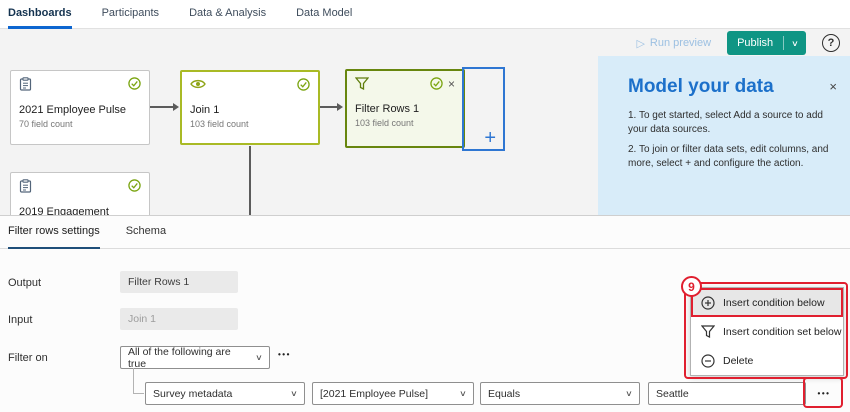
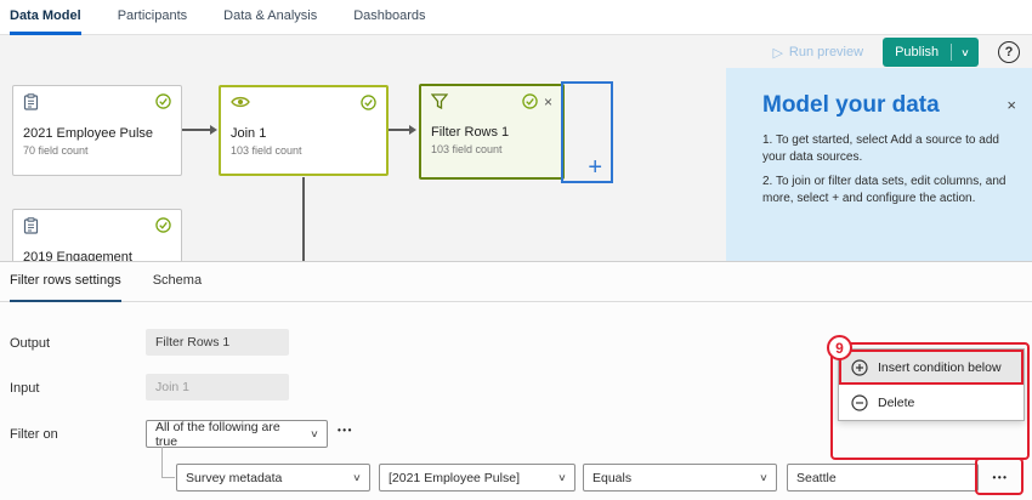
- Dashboards
+ Data Model
  Participants
  Data & Analysis
- Data Model
+ Dashboards
  ▷
  Run preview
  Publish
  ∨
  ?
  2021 Employee Pulse
  70 field count
  Join 1
  103 field count
  ×
  Filter Rows 1
  103 field count
  +
  2019 Engagement
  ×
  Model your data
  1. To get started, select Add a source to add your data sources.
  2. To join or filter data sets, edit columns, and more, select + and configure the action.
  Filter rows settings
  Schema
  Output
  Filter Rows 1
  Input
  Join 1
  Filter on
  All of the following are true
  ∨
  •••
  Survey metadata
  ∨
  [2021 Employee Pulse]
  ∨
  Equals
  ∨
  Seattle
  •••
  Insert condition below
- Insert condition set below
  Delete
  9
